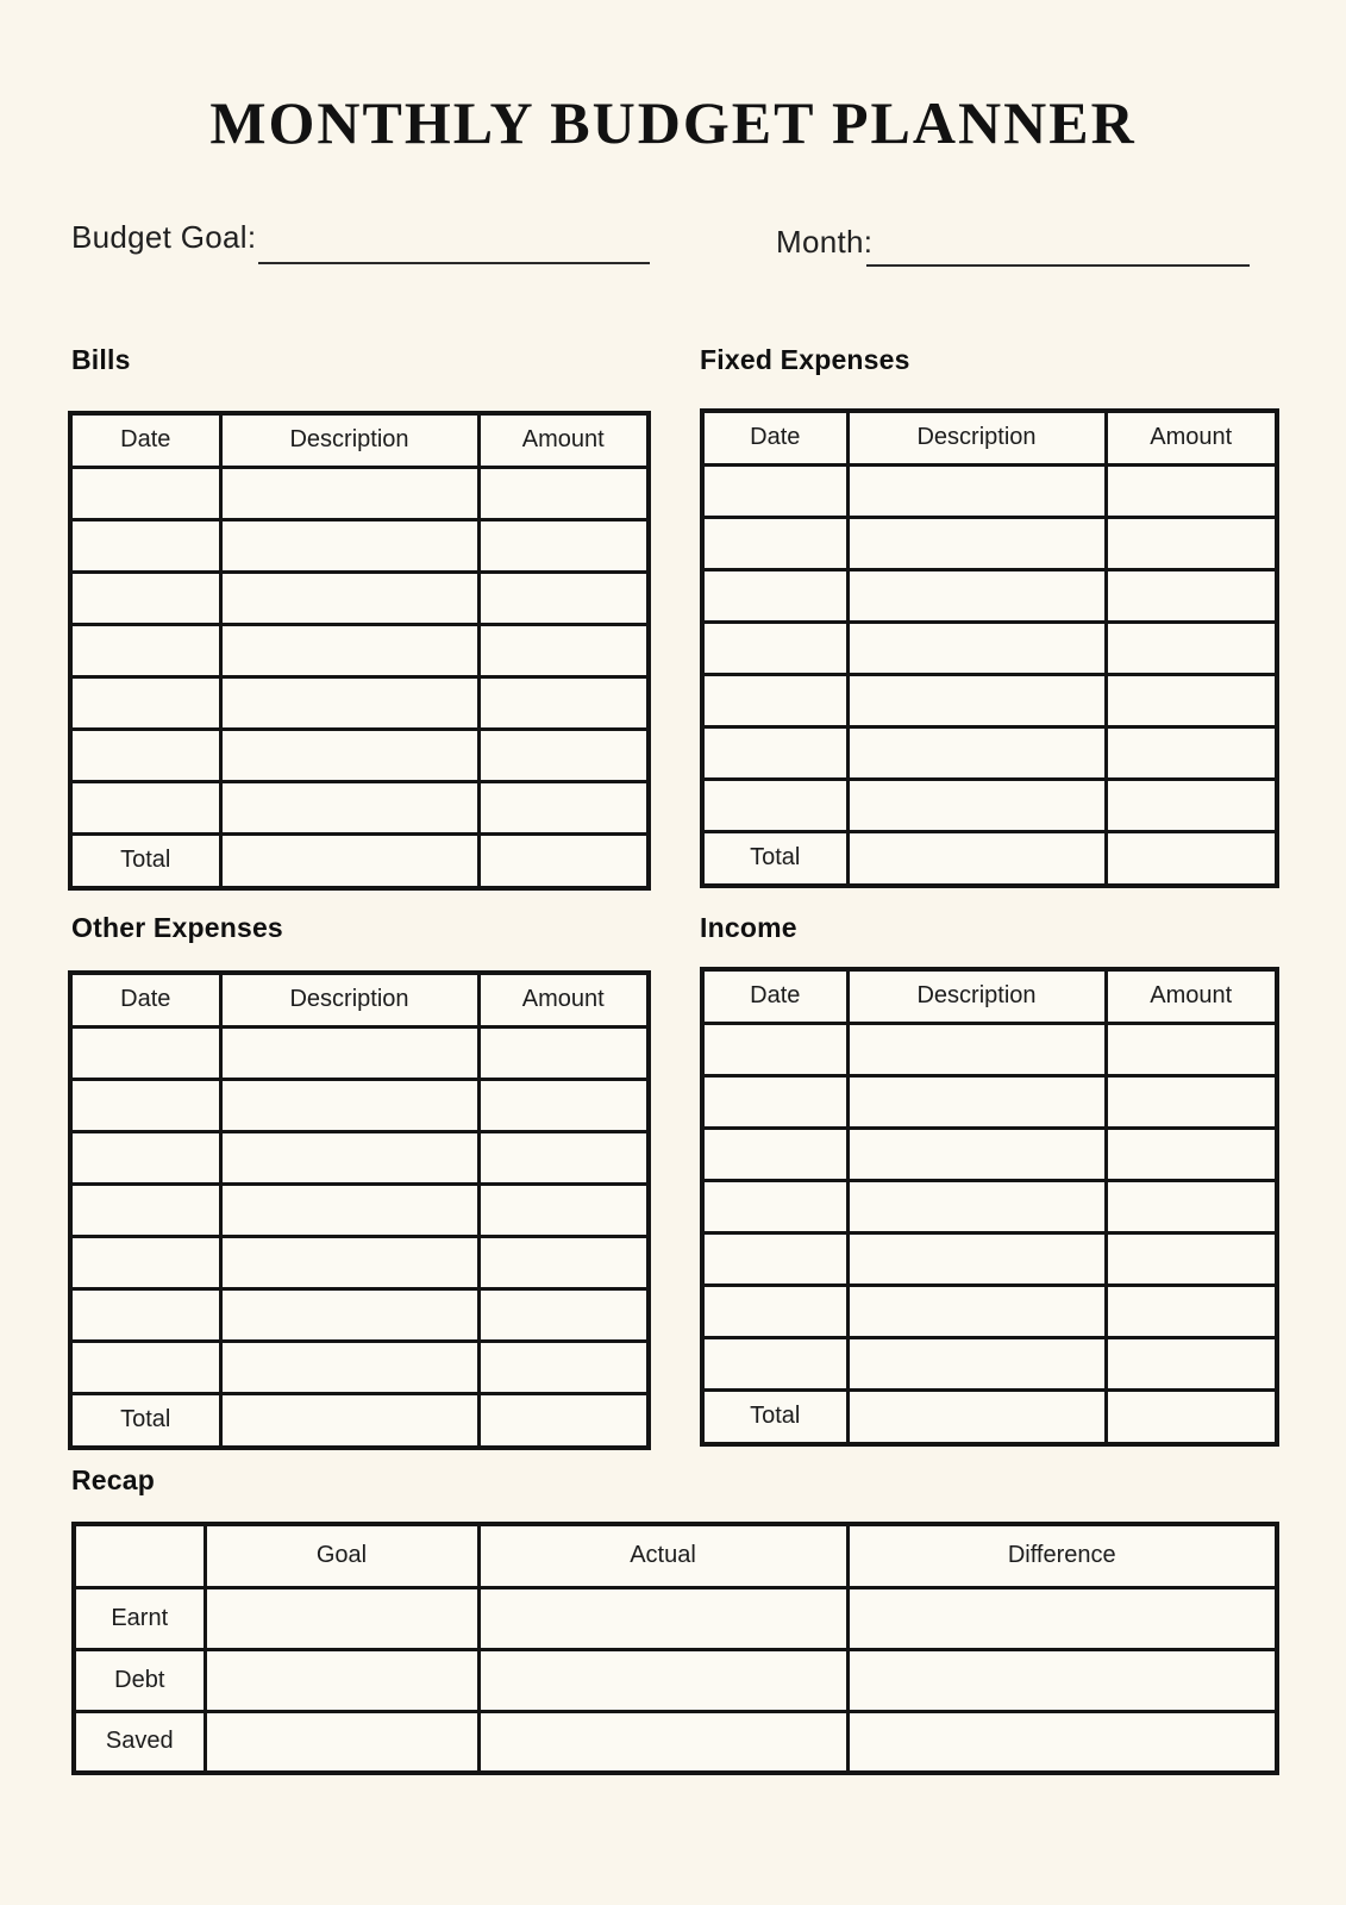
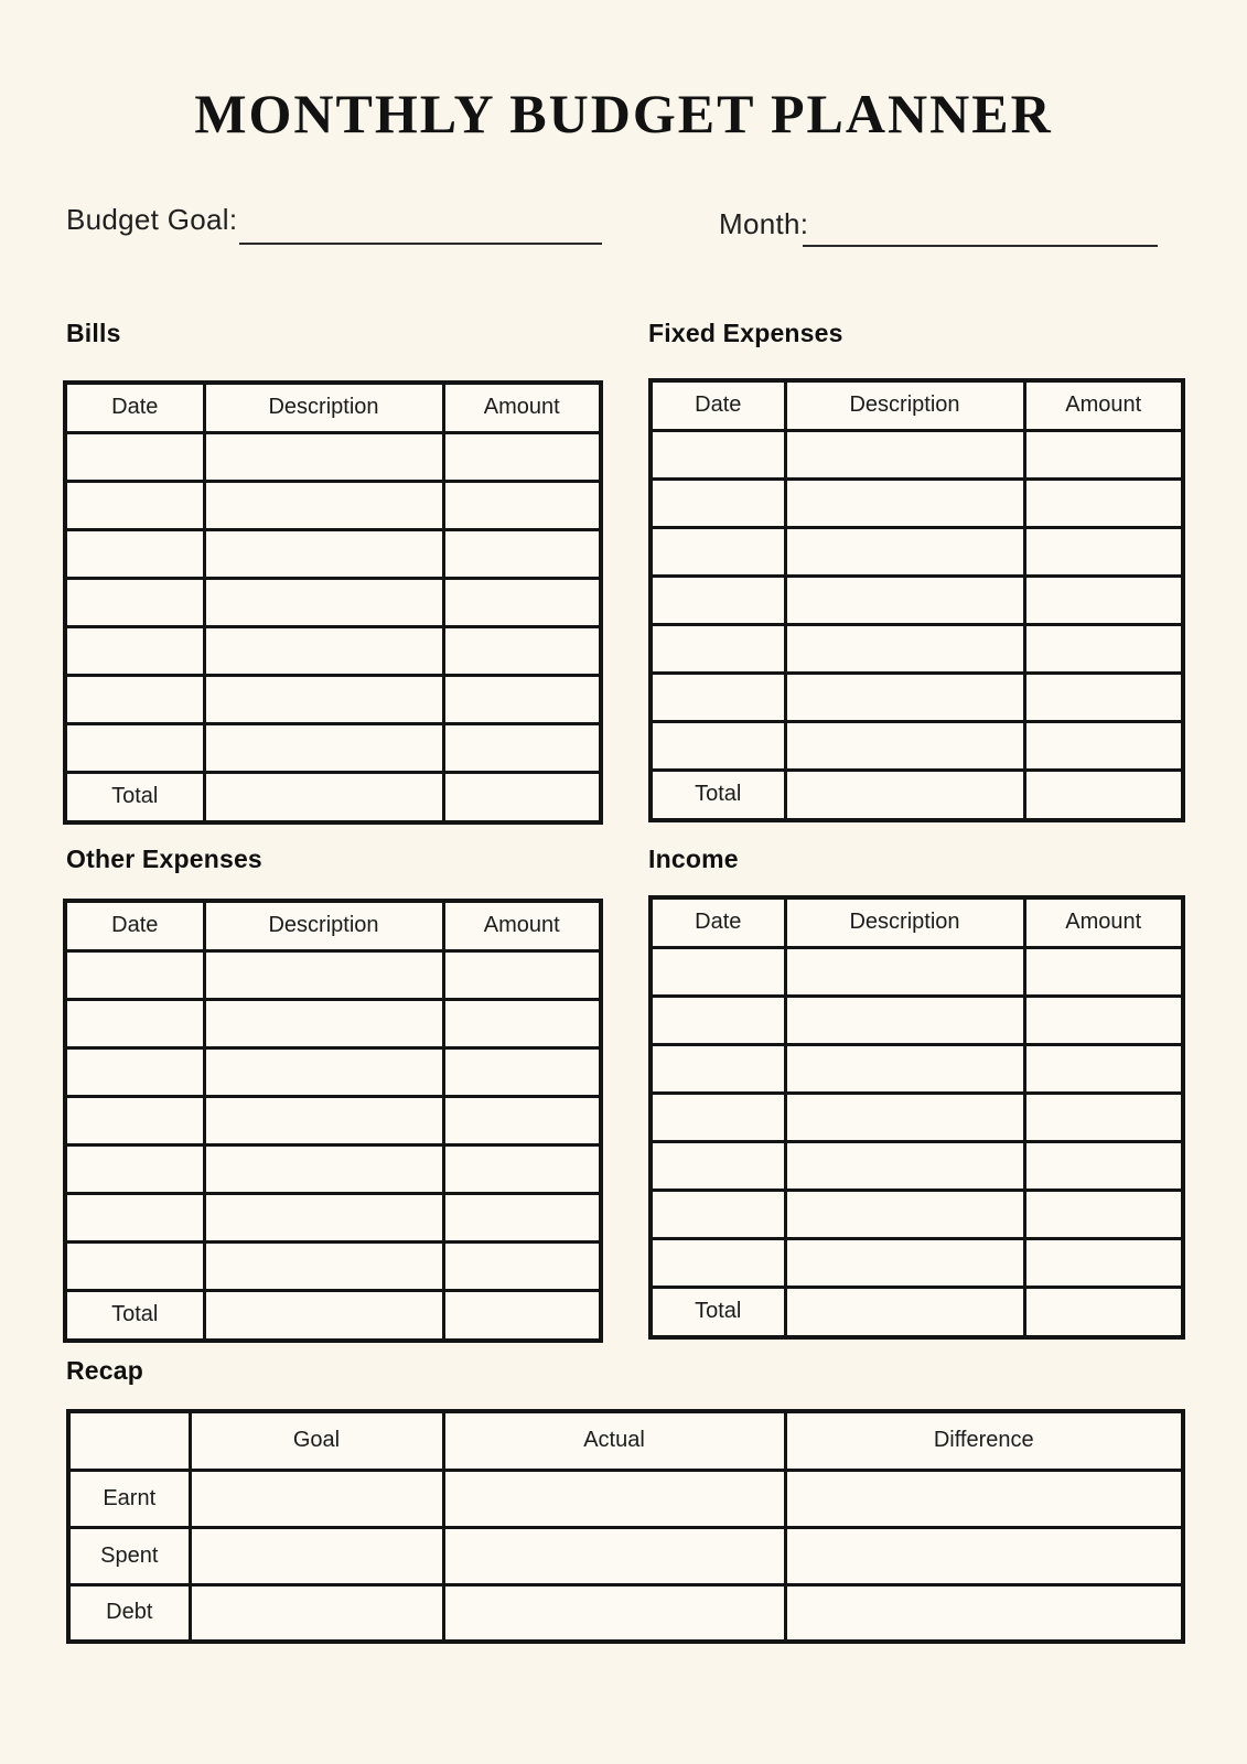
  MONTHLY BUDGET PLANNER
  Budget Goal:
  Month:
  Bills
  Fixed Expenses
  Other Expenses
  Income
  Recap
  Date	Description	Amount
  Total
  Date	Description	Amount
  Total
  Date	Description	Amount
  Total
  Date	Description	Amount
  Total
  	Goal	Actual	Difference
  Earnt
+ Spent
  Debt
- Saved
